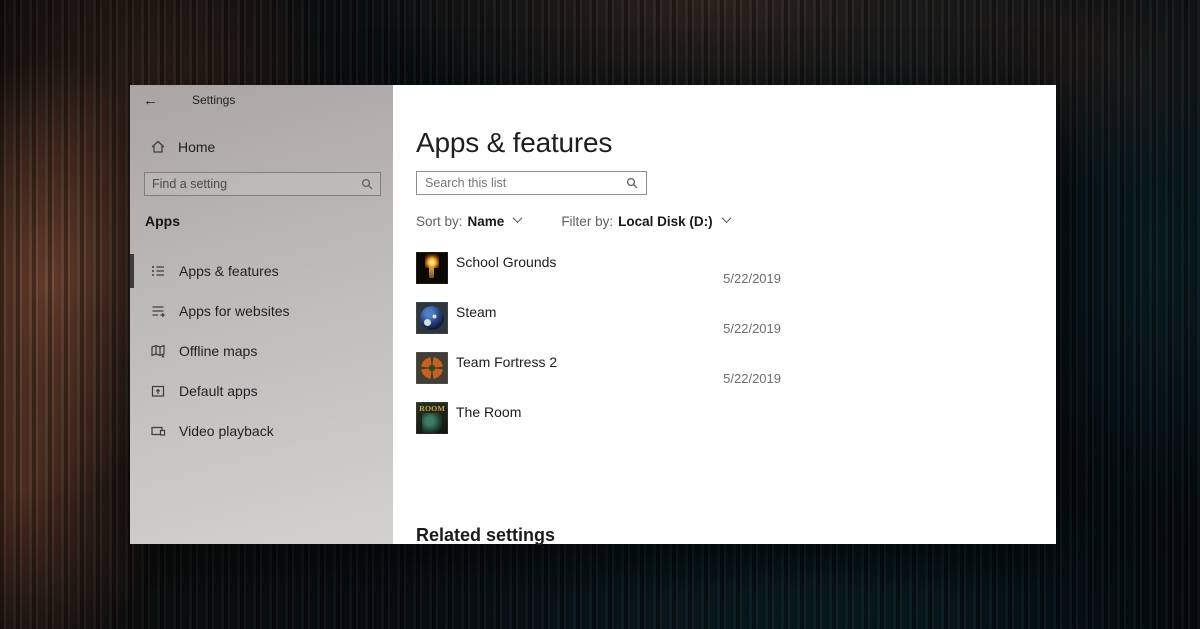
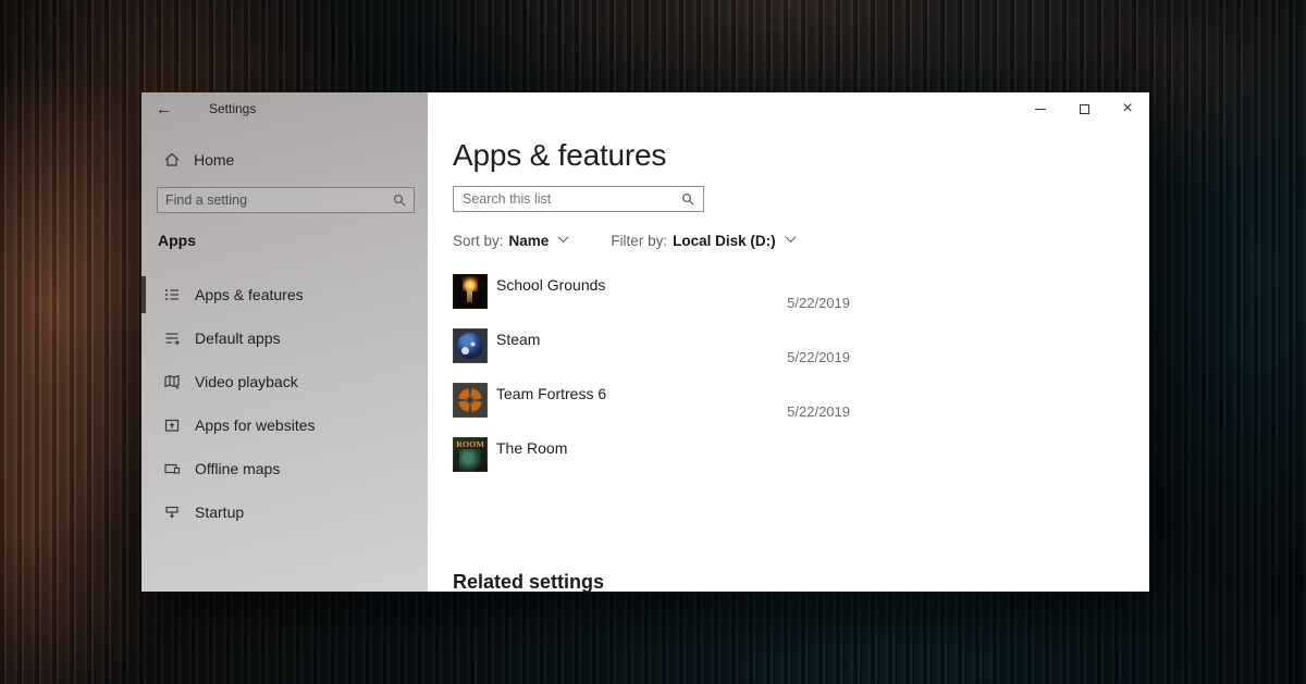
  ←
  Settings
  Home
  Find a setting
  Apps
  Apps & features
- Apps for websites
+ Default apps
- Offline maps
+ Video playback
- Default apps
+ Apps for websites
- Video playback
+ Offline maps
+ Startup
+ ×
  Apps & features
  Search this list
  Sort by:
  Name
  Filter by:
  Local Disk (D:)
  School Grounds
  5/22/2019
  Steam
  5/22/2019
- Team Fortress 2
+ Team Fortress 6
  5/22/2019
  ROOM
  The Room
  Related settings
